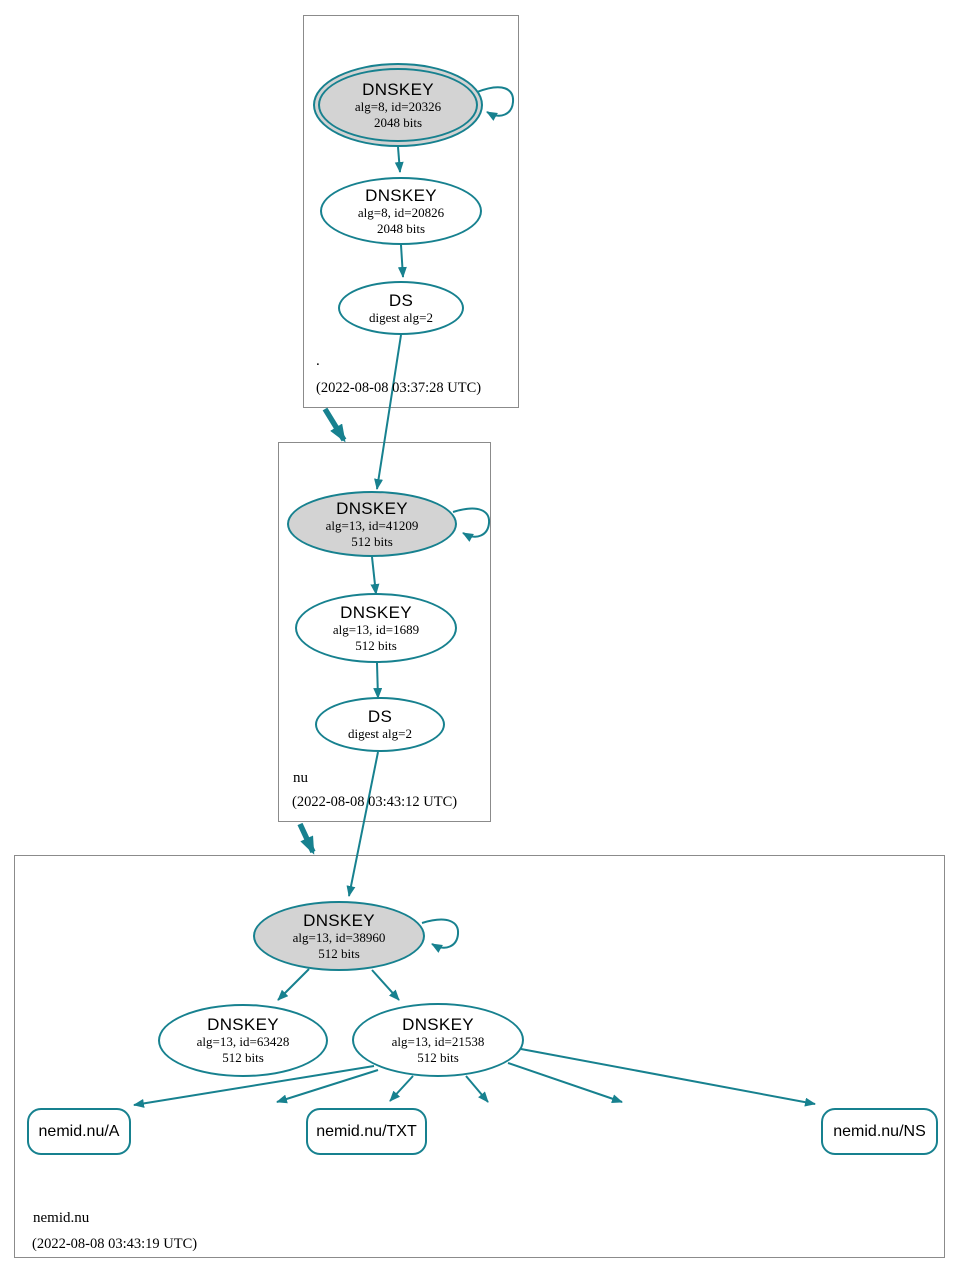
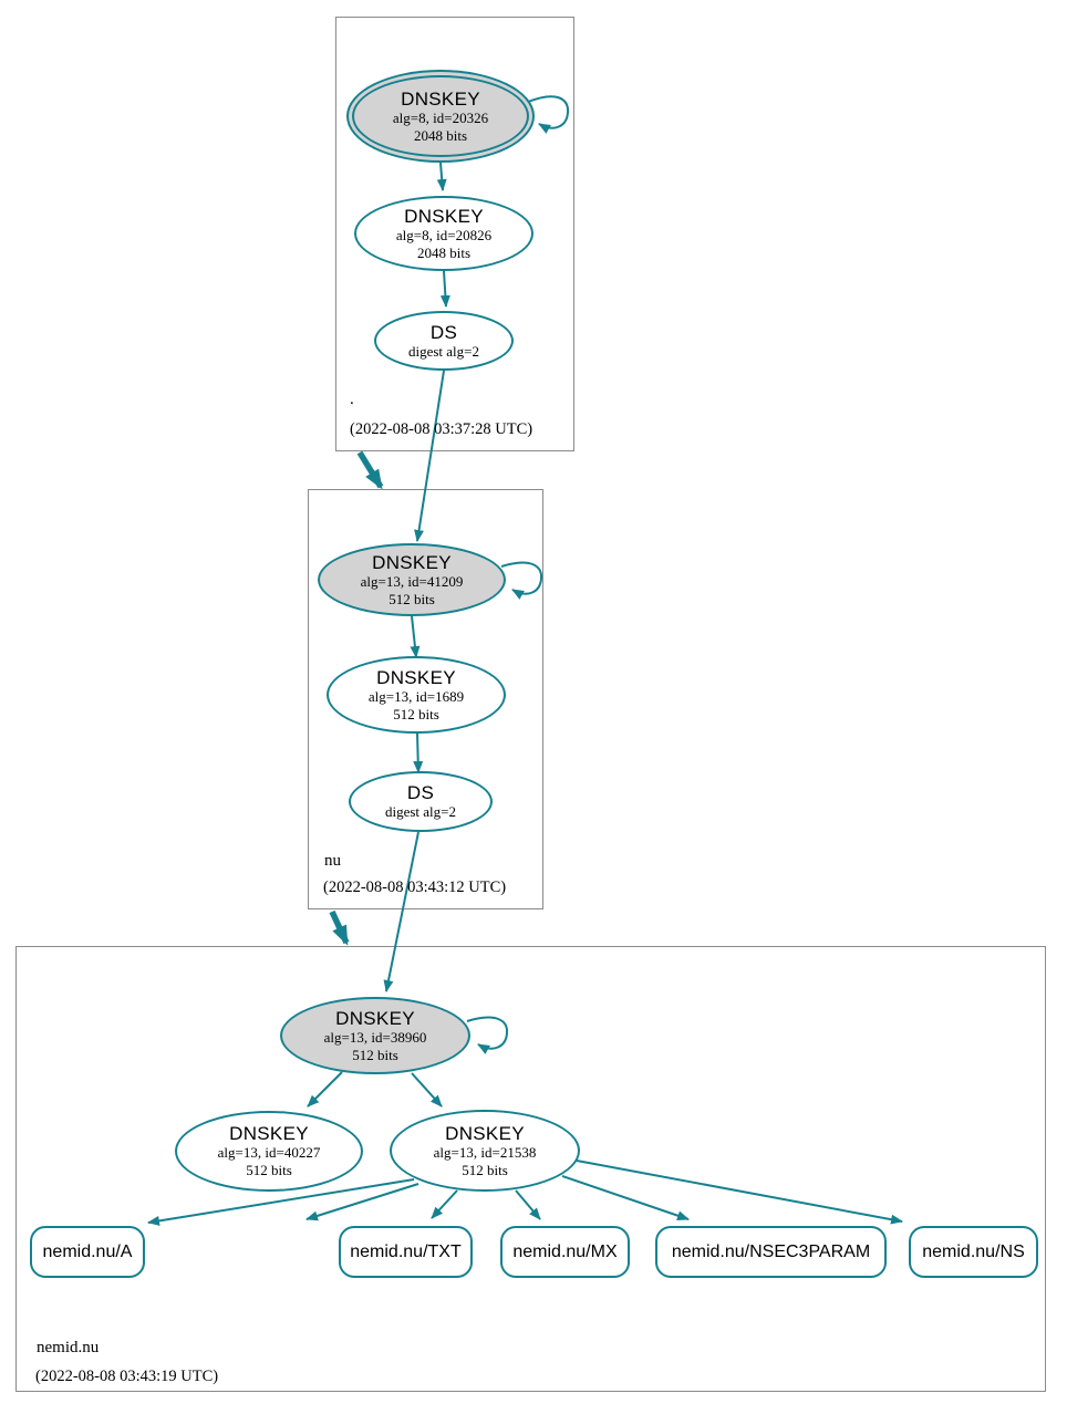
  DNSKEY
  alg=8, id=20326
  2048 bits
  DNSKEY
  alg=8, id=20826
  2048 bits
  DS
  digest alg=2
  .
  (2022-08-08 03:37:28 UTC)
  DNSKEY
  alg=13, id=41209
  512 bits
  DNSKEY
  alg=13, id=1689
  512 bits
  DS
  digest alg=2
  nu
  (2022-08-08 03:43:12 UTC)
  DNSKEY
  alg=13, id=38960
  512 bits
  DNSKEY
- alg=13, id=63428
+ alg=13, id=40227
  512 bits
  DNSKEY
  alg=13, id=21538
  512 bits
  nemid.nu/A
  nemid.nu/TXT
+ nemid.nu/MX
+ nemid.nu/NSEC3PARAM
  nemid.nu/NS
  nemid.nu
  (2022-08-08 03:43:19 UTC)
